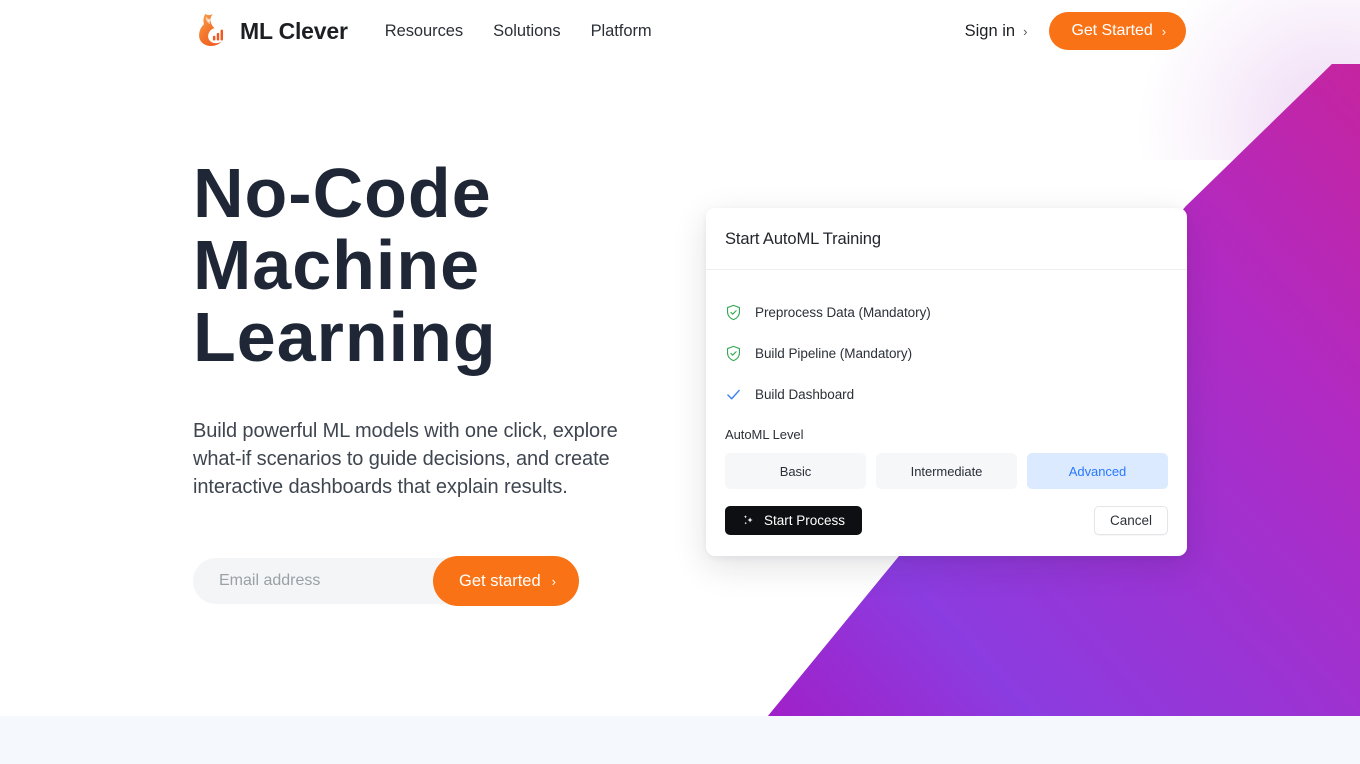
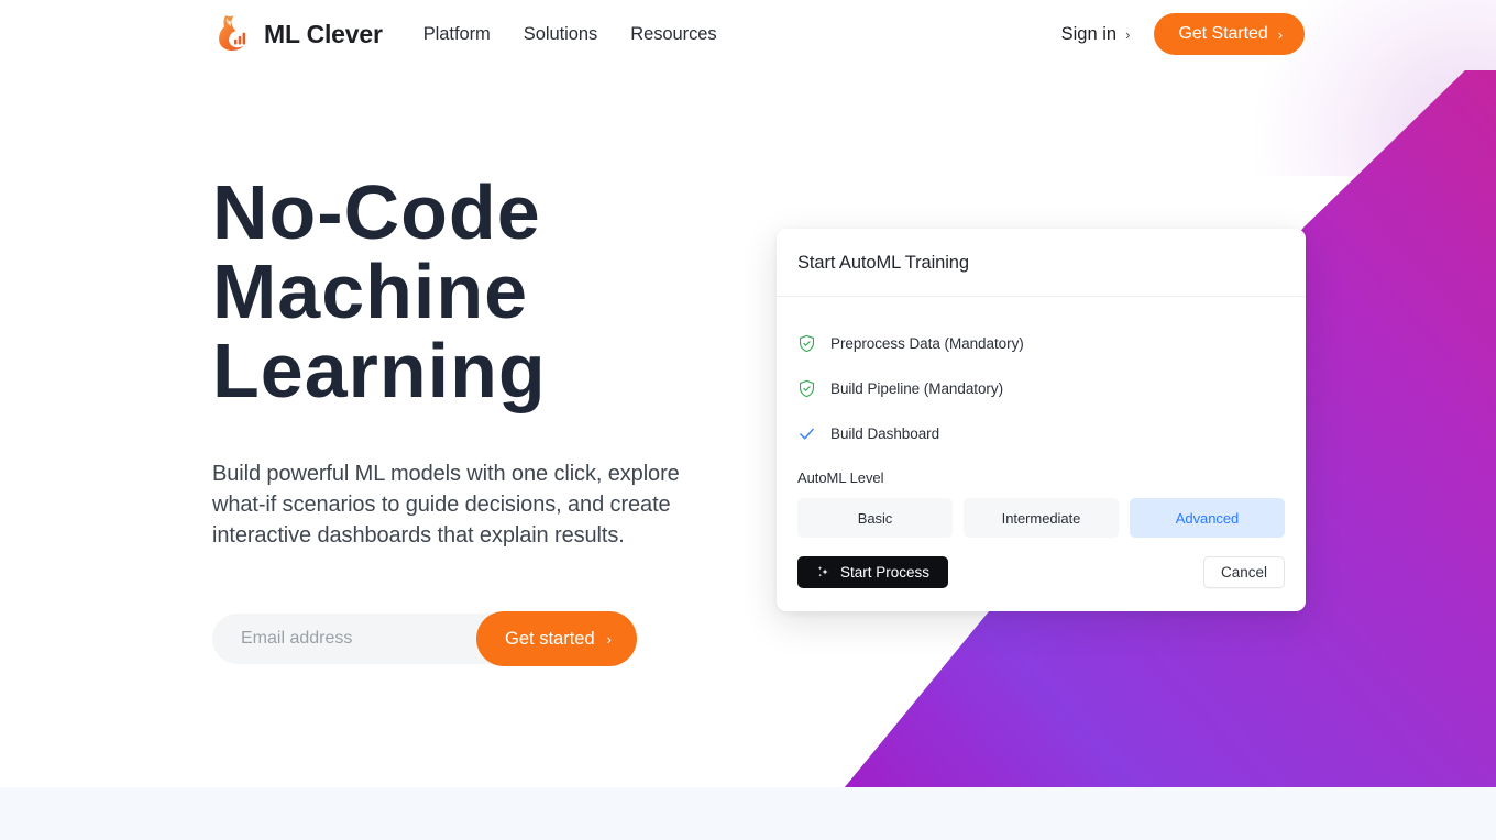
  ML Clever
- Resources
+ Platform
  Solutions
- Platform
+ Resources
  Sign in
  ›
  Get Started
  ›
  No-Code Machine Learning
  Build powerful ML models with one click, explore what-if scenarios to guide decisions, and create interactive dashboards that explain results.
  Email address
  Get started
  ›
  Start AutoML Training
  Preprocess Data (Mandatory)
  Build Pipeline (Mandatory)
  Build Dashboard
  AutoML Level
  Basic
  Intermediate
  Advanced
  Start Process
  Cancel
